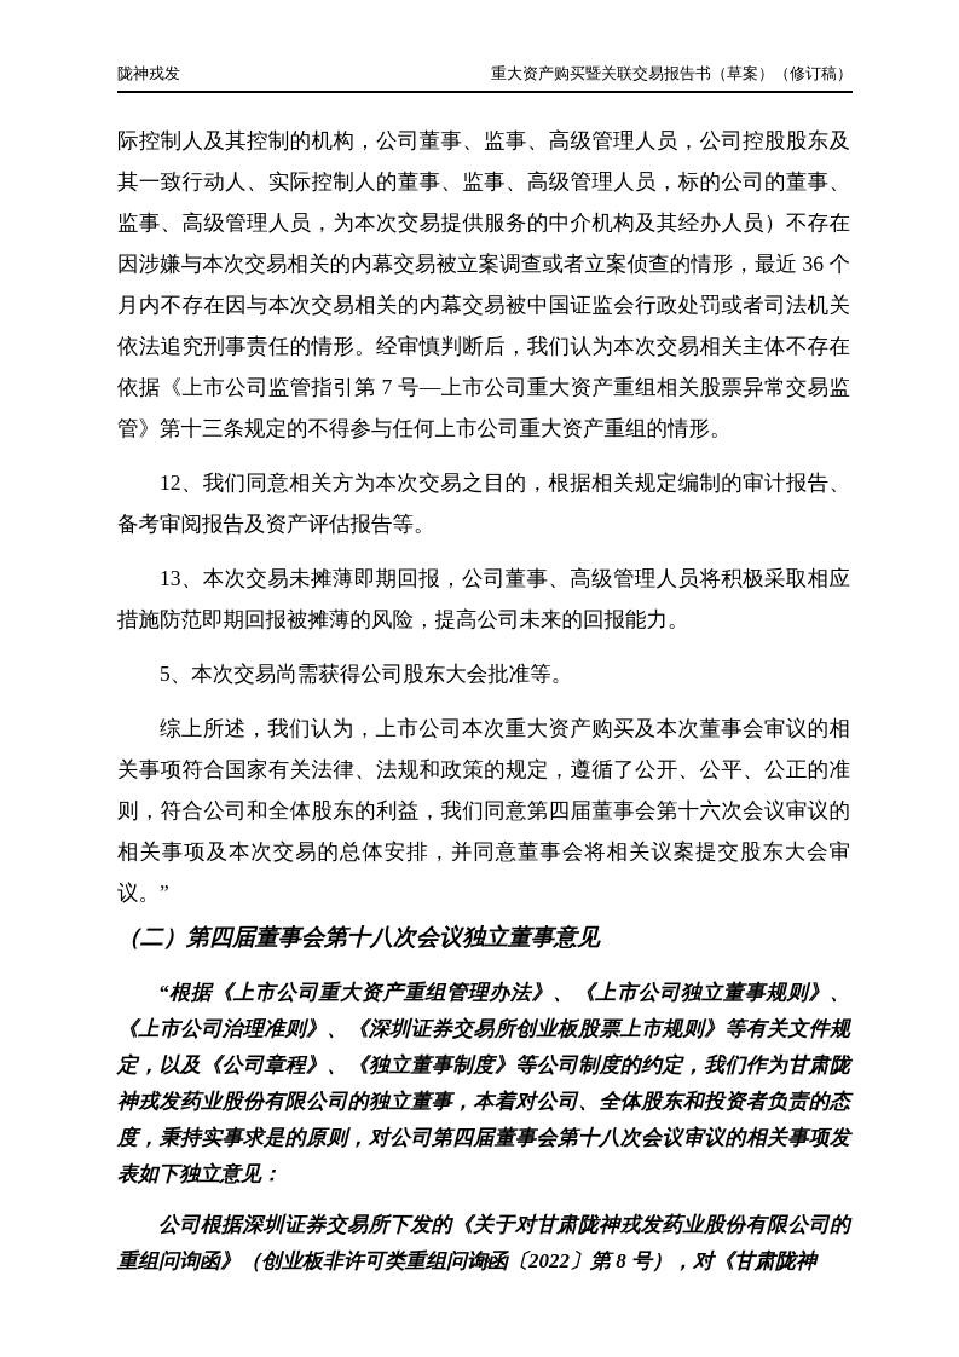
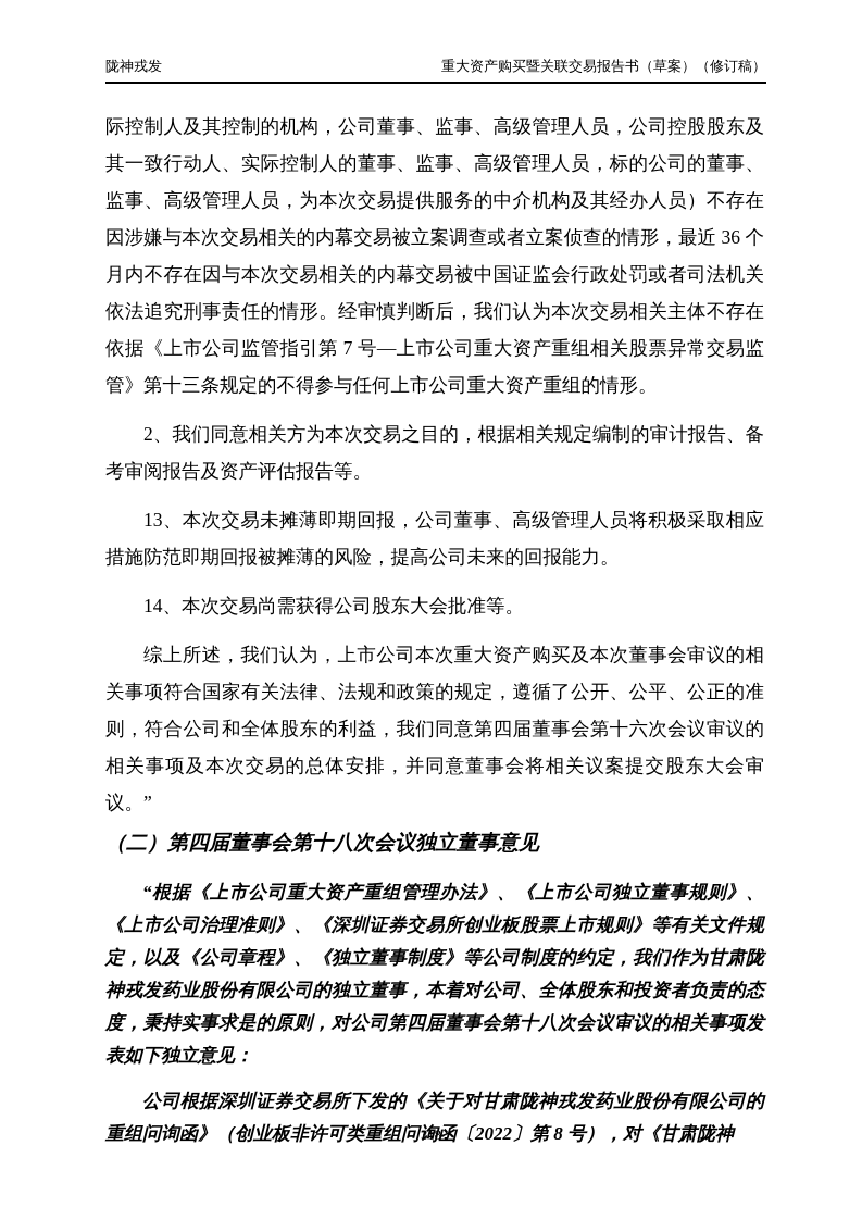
  陇神戎发
  重大资产购买暨关联交易报告书（草案）（修订稿）
  际控制人及其控制的机构，公司董事、监事、高级管理人员，公司控股股东及其一致行动人、实际控制人的董事、监事、高级管理人员，标的公司的董事、监事、高级管理人员，为本次交易提供服务的中介机构及其经办人员）不存在因涉嫌与本次交易相关的内幕交易被立案调查或者立案侦查的情形，最近 36 个月内不存在因与本次交易相关的内幕交易被中国证监会行政处罚或者司法机关依法追究刑事责任的情形。经审慎判断后，我们认为本次交易相关主体不存在依据《上市公司监管指引第 7 号—上市公司重大资产重组相关股票异常交易监管》第十三条规定的不得参与任何上市公司重大资产重组的情形。
- 12、我们同意相关方为本次交易之目的，根据相关规定编制的审计报告、备考审阅报告及资产评估报告等。
+ 2、我们同意相关方为本次交易之目的，根据相关规定编制的审计报告、备考审阅报告及资产评估报告等。
  13、本次交易未摊薄即期回报，公司董事、高级管理人员将积极采取相应措施防范即期回报被摊薄的风险，提高公司未来的回报能力。
- 5、本次交易尚需获得公司股东大会批准等。
+ 14、本次交易尚需获得公司股东大会批准等。
  综上所述，我们认为，上市公司本次重大资产购买及本次董事会审议的相关事项符合国家有关法律、法规和政策的规定，遵循了公开、公平、公正的准则，符合公司和全体股东的利益，我们同意第四届董事会第十六次会议审议的相关事项及本次交易的总体安排，并同意董事会将相关议案提交股东大会审议。”
  （二）第四届董事会第十八次会议独立董事意见
  “根据《上市公司重大资产重组管理办法》、《上市公司独立董事规则》、《上市公司治理准则》、《深圳证券交易所创业板股票上市规则》等有关文件规定，以及《公司章程》、《独立董事制度》等公司制度的约定，我们作为甘肃陇神戎发药业股份有限公司的独立董事，本着对公司、全体股东和投资者负责的态度，秉持实事求是的原则，对公司第四届董事会第十八次会议审议的相关事项发表如下独立意见：
  公司根据深圳证券交易所下发的《关于对甘肃陇神戎发药业股份有限公司的重组问询函》（创业板非许可类重组问询函〔2022〕第 8 号），对《甘肃陇神
  318
